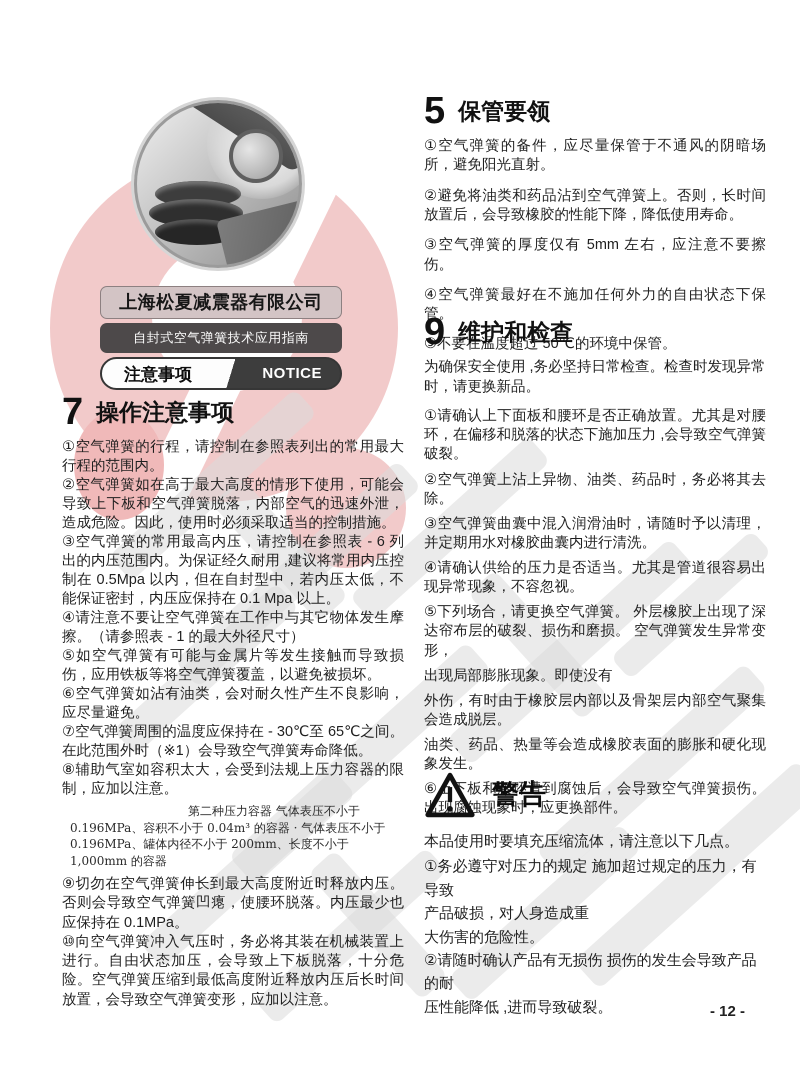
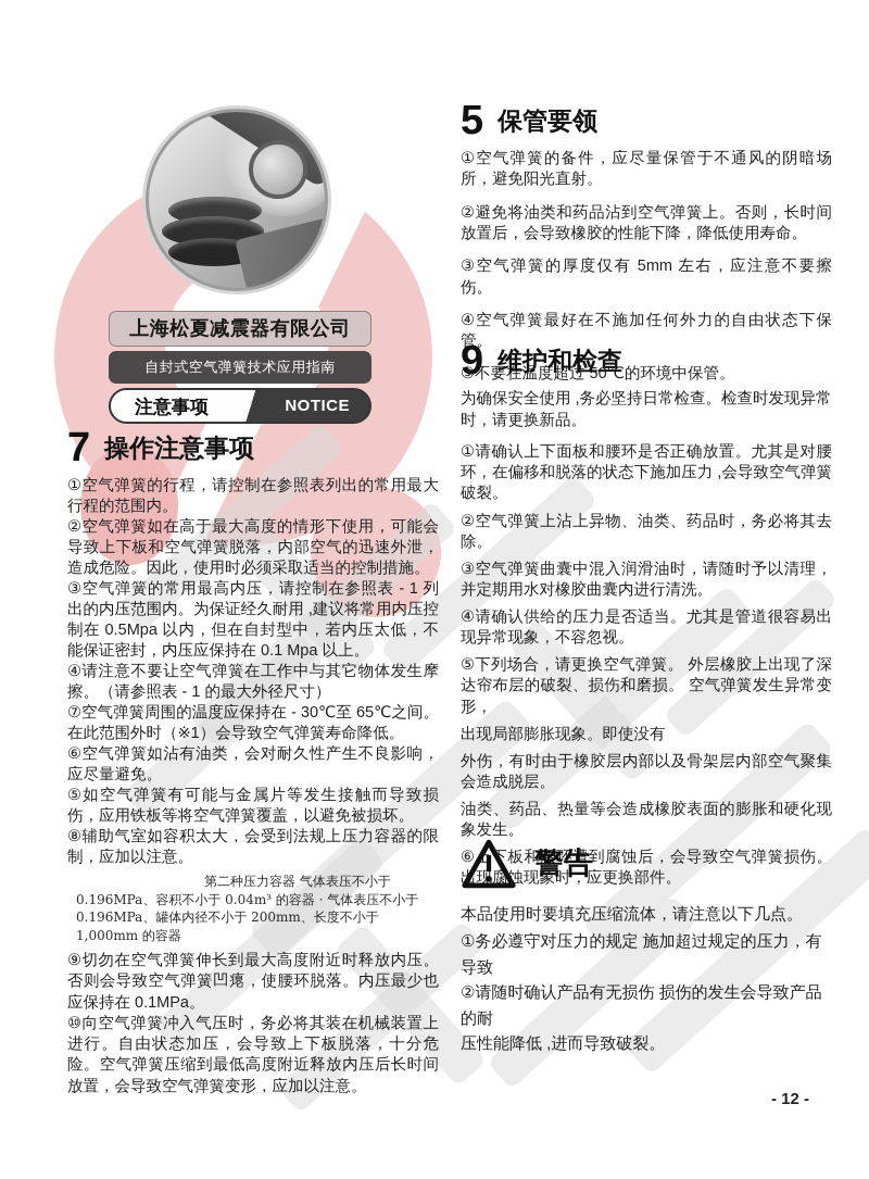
  上海松夏减震器有限公司
  自封式空气弹簧技术应用指南
  注意事项
  NOTICE
  7
  操作注意事项
  ①空气弹簧的行程，请控制在参照表列出的常用最大行程的范围内。
  ②空气弹簧如在高于最大高度的情形下使用，可能会导致上下板和空气弹簧脱落，内部空气的迅速外泄，造成危险。因此，使用时必须采取适当的控制措施。
- ③空气弹簧的常用最高内压，请控制在参照表 - 6 列出的内压范围内。为保证经久耐用 ,建议将常用内压控制在 0.5Mpa 以内，但在自封型中，若内压太低，不能保证密封，内压应保持在 0.1 Mpa 以上。
+ ③空气弹簧的常用最高内压，请控制在参照表 - 1 列出的内压范围内。为保证经久耐用 ,建议将常用内压控制在 0.5Mpa 以内，但在自封型中，若内压太低，不能保证密封，内压应保持在 0.1 Mpa 以上。
  ④请注意不要让空气弹簧在工作中与其它物体发生摩擦。（请参照表 - 1 的最大外径尺寸）
- ⑤如空气弹簧有可能与金属片等发生接触而导致损伤，应用铁板等将空气弹簧覆盖，以避免被损坏。
+ ⑦空气弹簧周围的温度应保持在 - 30℃至 65℃之间。在此范围外时（※1）会导致空气弹簧寿命降低。
  ⑥空气弹簧如沾有油类，会对耐久性产生不良影响，应尽量避免。
- ⑦空气弹簧周围的温度应保持在 - 30℃至 65℃之间。在此范围外时（※1）会导致空气弹簧寿命降低。
+ ⑤如空气弹簧有可能与金属片等发生接触而导致损伤，应用铁板等将空气弹簧覆盖，以避免被损坏。
  ⑧辅助气室如容积太大，会受到法规上压力容器的限制，应加以注意。
  第二种压力容器 气体表压不小于
  0.196MPa、容积不小于 0.04m³ 的容器 · 气体表压不小于
  0.196MPa、罐体内径不小于 200mm、长度不小于
  1,000mm 的容器
  ⑨切勿在空气弹簧伸长到最大高度附近时释放内压。否则会导致空气弹簧凹瘪，使腰环脱落。内压最少也应保持在 0.1MPa。
  ⑩向空气弹簧冲入气压时，务必将其装在机械装置上进行。自由状态加压，会导致上下板脱落，十分危险。空气弹簧压缩到最低高度附近释放内压后长时间放置，会导致空气弹簧变形，应加以注意。
  5
  保管要领
  ①空气弹簧的备件，应尽量保管于不通风的阴暗场所，避免阳光直射。
  ②避免将油类和药品沾到空气弹簧上。否则，长时间放置后，会导致橡胶的性能下降，降低使用寿命。
  ③空气弹簧的厚度仅有 5mm 左右，应注意不要擦伤。
  ④空气弹簧最好在不施加任何外力的自由状态下保管。
  ⑤不要在温度超过 50℃的环境中保管。
  9
  维护和检查
  为确保安全使用 ,务必坚持日常检查。检查时发现异常时，请更换新品。
  ①请确认上下面板和腰环是否正确放置。尤其是对腰环，在偏移和脱落的状态下施加压力 ,会导致空气弹簧破裂。
  ②空气弹簧上沾上异物、油类、药品时，务必将其去除。
  ③空气弹簧曲囊中混入润滑油时，请随时予以清理，并定期用水对橡胶曲囊内进行清洗。
  ④请确认供给的压力是否适当。尤其是管道很容易出现异常现象，不容忽视。
  ⑤下列场合，请更换空气弹簧。 外层橡胶上出现了深达帘布层的破裂、损伤和磨损。 空气弹簧发生异常变形，
  出现局部膨胀现象。即使没有
  外伤，有时由于橡胶层内部以及骨架层内部空气聚集会造成脱层。
  油类、药品、热量等会造成橡胶表面的膨胀和硬化现象发生。
  ⑥上板和腰环遭到腐蚀后，会导致空气弹簧损伤。现腐蚀现象时，应更换部件。
  警告
  本品使用时要填充压缩流体，请注意以下几点。
  ①务必遵守对压力的规定 施加超过规定的压力，有导致
- 产品破损，对人身造成重
- 大伤害的危险性。
  ②请随时确认产品有无损伤 损伤的发生会导致产品的耐
  压性能降低 ,进而导致破裂。
  - 12 -
